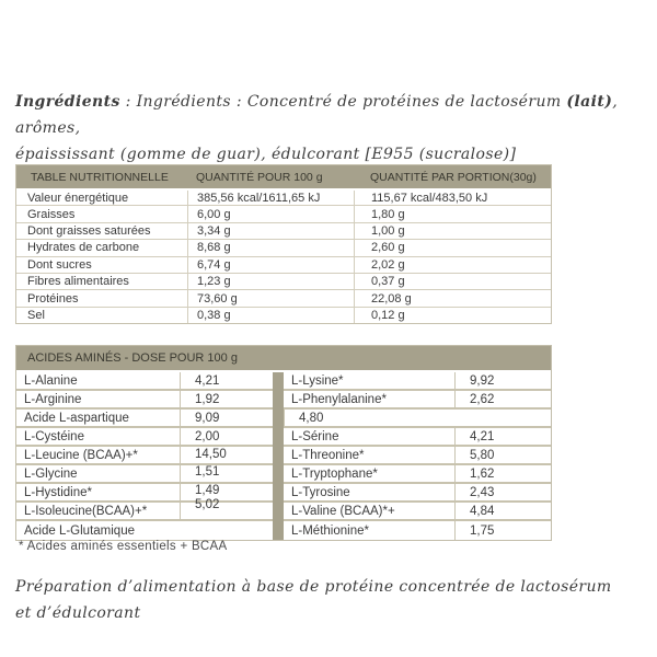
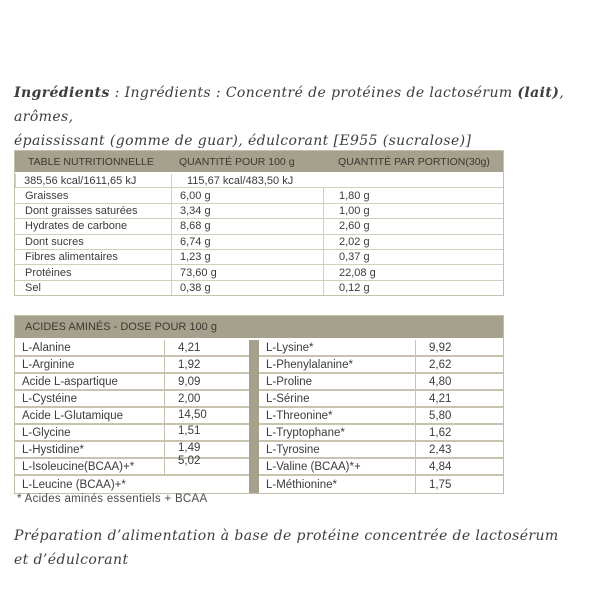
  Ingrédients : Ingrédients : Concentré de protéines de lactosérum (lait), arômes,
  épaississant (gomme de guar), édulcorant [E955 (sucralose)]
  TABLE NUTRITIONNELLE
  QUANTITÉ POUR 100 g
  QUANTITÉ PAR PORTION(30g)
- Valeur énergétique
  385,56 kcal/1611,65 kJ
  115,67 kcal/483,50 kJ
  Graisses
  6,00 g
  1,80 g
  Dont graisses saturées
  3,34 g
  1,00 g
  Hydrates de carbone
  8,68 g
  2,60 g
  Dont sucres
  6,74 g
  2,02 g
  Fibres alimentaires
  1,23 g
  0,37 g
  Protéines
  73,60 g
  22,08 g
  Sel
  0,38 g
  0,12 g
  ACIDES AMINÉS - DOSE POUR 100 g
  L-Alanine
  4,21
  L-Arginine
  1,92
  Acide L-aspartique
  9,09
  L-Cystéine
  2,00
- L-Leucine (BCAA)+*
+ Acide L-Glutamique
  14,50
  L-Glycine
  1,51
  L-Hystidine*
  1,49
  L-Isoleucine(BCAA)+*
  5,02
- Acide L-Glutamique
+ L-Leucine (BCAA)+*
  L-Lysine*
  9,92
  L-Phenylalanine*
  2,62
+ L-Proline
  4,80
  L-Sérine
  4,21
  L-Threonine*
  5,80
  L-Tryptophane*
  1,62
  L-Tyrosine
  2,43
  L-Valine (BCAA)*+
  4,84
  L-Méthionine*
  1,75
  * Acides aminés essentiels + BCAA
  Préparation d’alimentation à base de protéine concentrée de lactosérum
  et d’édulcorant
